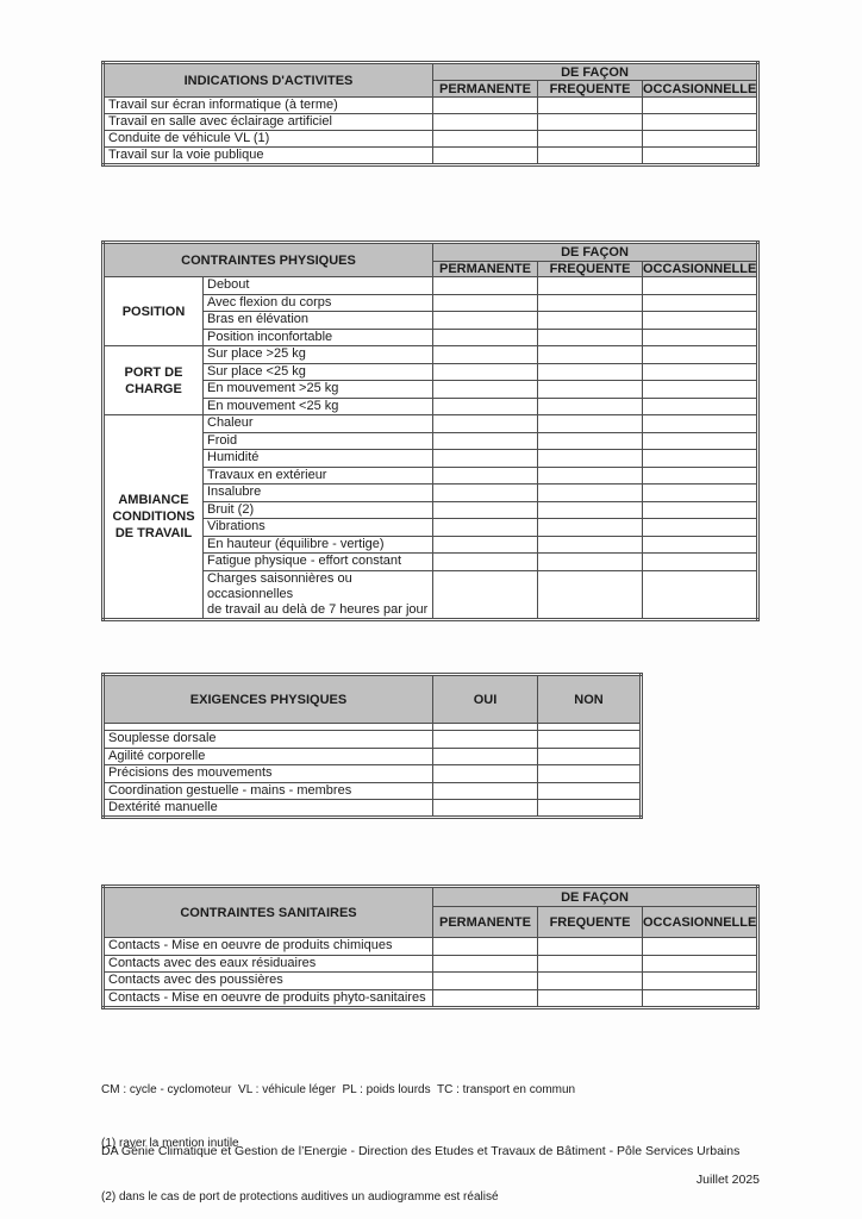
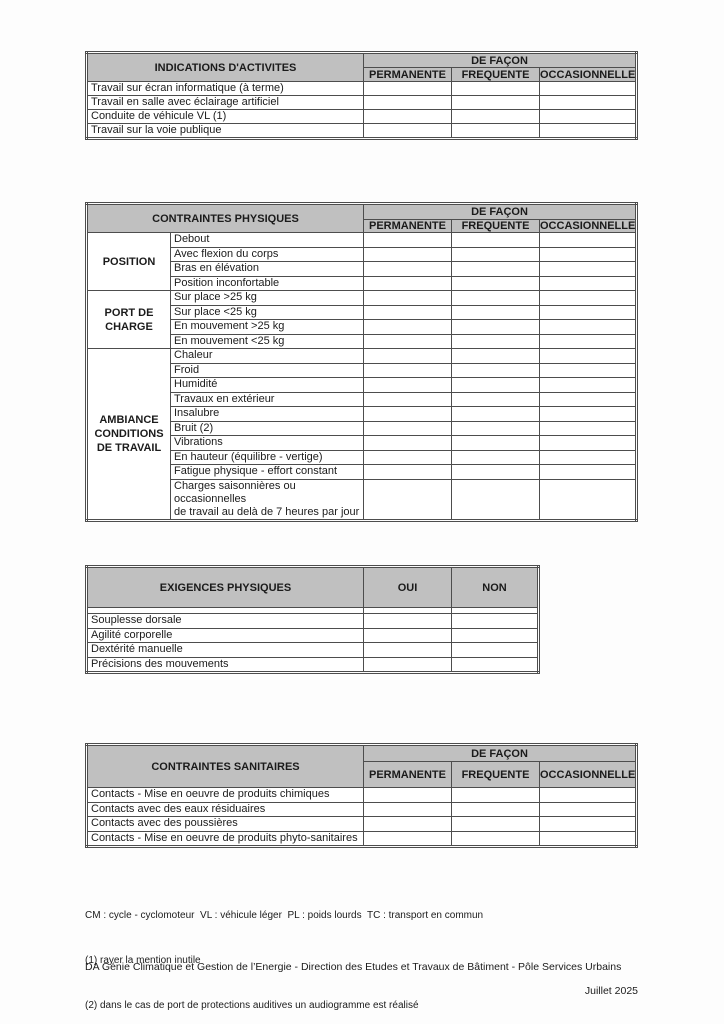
  INDICATIONS D'ACTIVITES	DE FAÇON
  PERMANENTE	FREQUENTE	OCCASIONNELLE
  Travail sur écran informatique (à terme)
  Travail en salle avec éclairage artificiel
  Conduite de véhicule VL (1)
  Travail sur la voie publique
  CONTRAINTES PHYSIQUES	DE FAÇON
  PERMANENTE	FREQUENTE	OCCASIONNELLE
  POSITION	Debout
  Avec flexion du corps
  Bras en élévation
  Position inconfortable
  PORT DE CHARGE	Sur place >25 kg
  Sur place <25 kg
  En mouvement >25 kg
  En mouvement <25 kg
  AMBIANCE CONDITIONS DE TRAVAIL	Chaleur
  Froid
  Humidité
  Travaux en extérieur
  Insalubre
  Bruit (2)
  Vibrations
  En hauteur (équilibre - vertige)
  Fatigue physique - effort constant
  Charges saisonnières ou occasionnelles de travail au delà de 7 heures par jour
  EXIGENCES PHYSIQUES	OUI	NON
  Souplesse dorsale
  Agilité corporelle
- Précisions des mouvements
+ Dextérité manuelle
- Coordination gestuelle - mains - membres
- Dextérité manuelle
+ Précisions des mouvements
  CONTRAINTES SANITAIRES	DE FAÇON
  PERMANENTE	FREQUENTE	OCCASIONNELLE
  Contacts - Mise en oeuvre de produits chimiques
  Contacts avec des eaux résiduaires
  Contacts avec des poussières
  Contacts - Mise en oeuvre de produits phyto-sanitaires
  CM : cycle - cyclomoteur VL : véhicule léger PL : poids lourds TC : transport en commun
  (1) rayer la mention inutile
  (2) dans le cas de port de protections auditives un audiogramme est réalisé
  DA Génie Climatique et Gestion de l’Energie - Direction des Etudes et Travaux de Bâtiment - Pôle Services Urbains
  Juillet 2025
